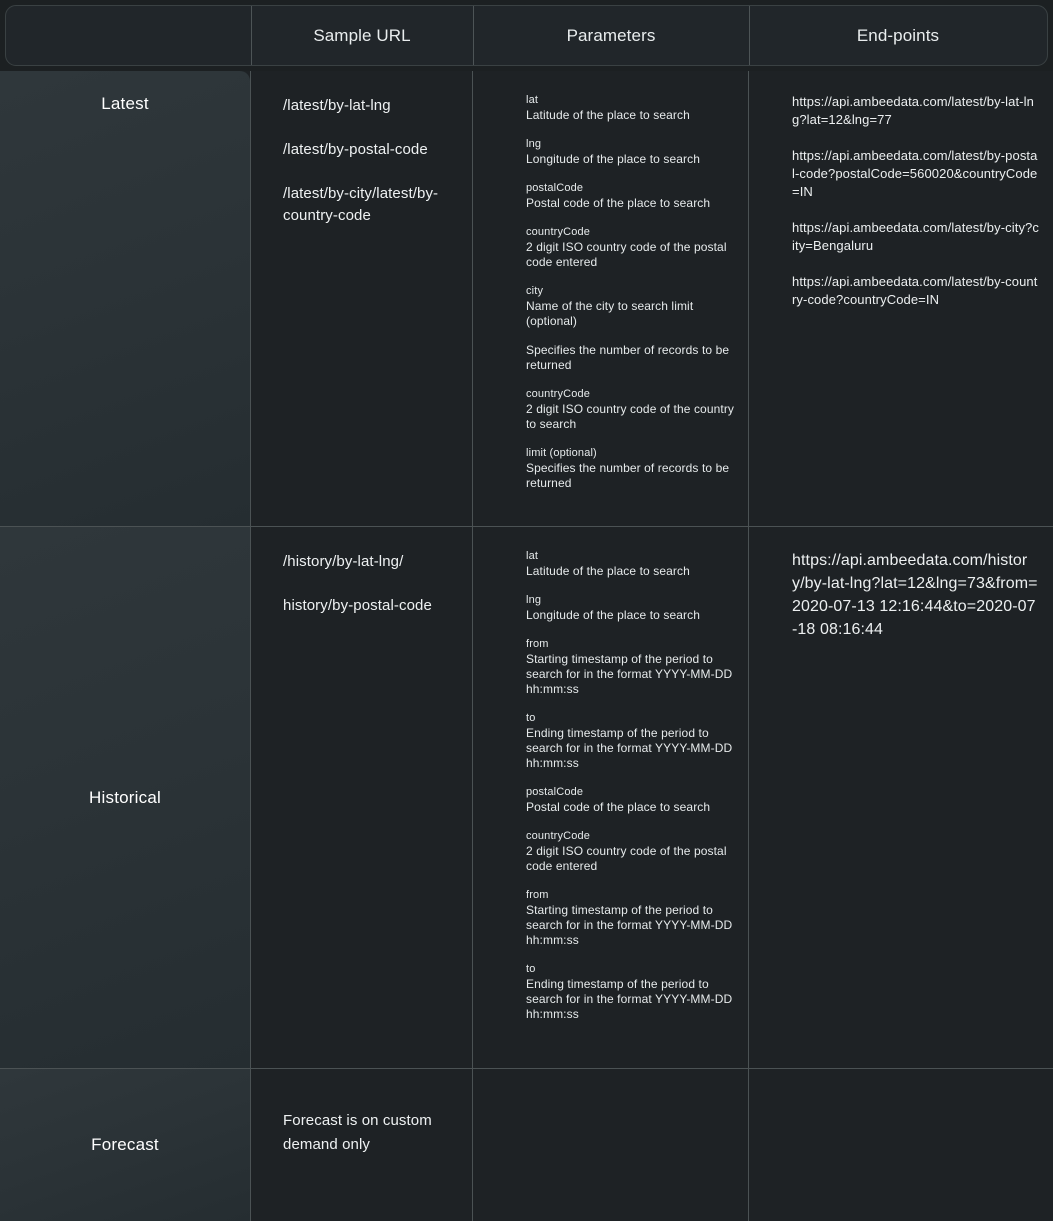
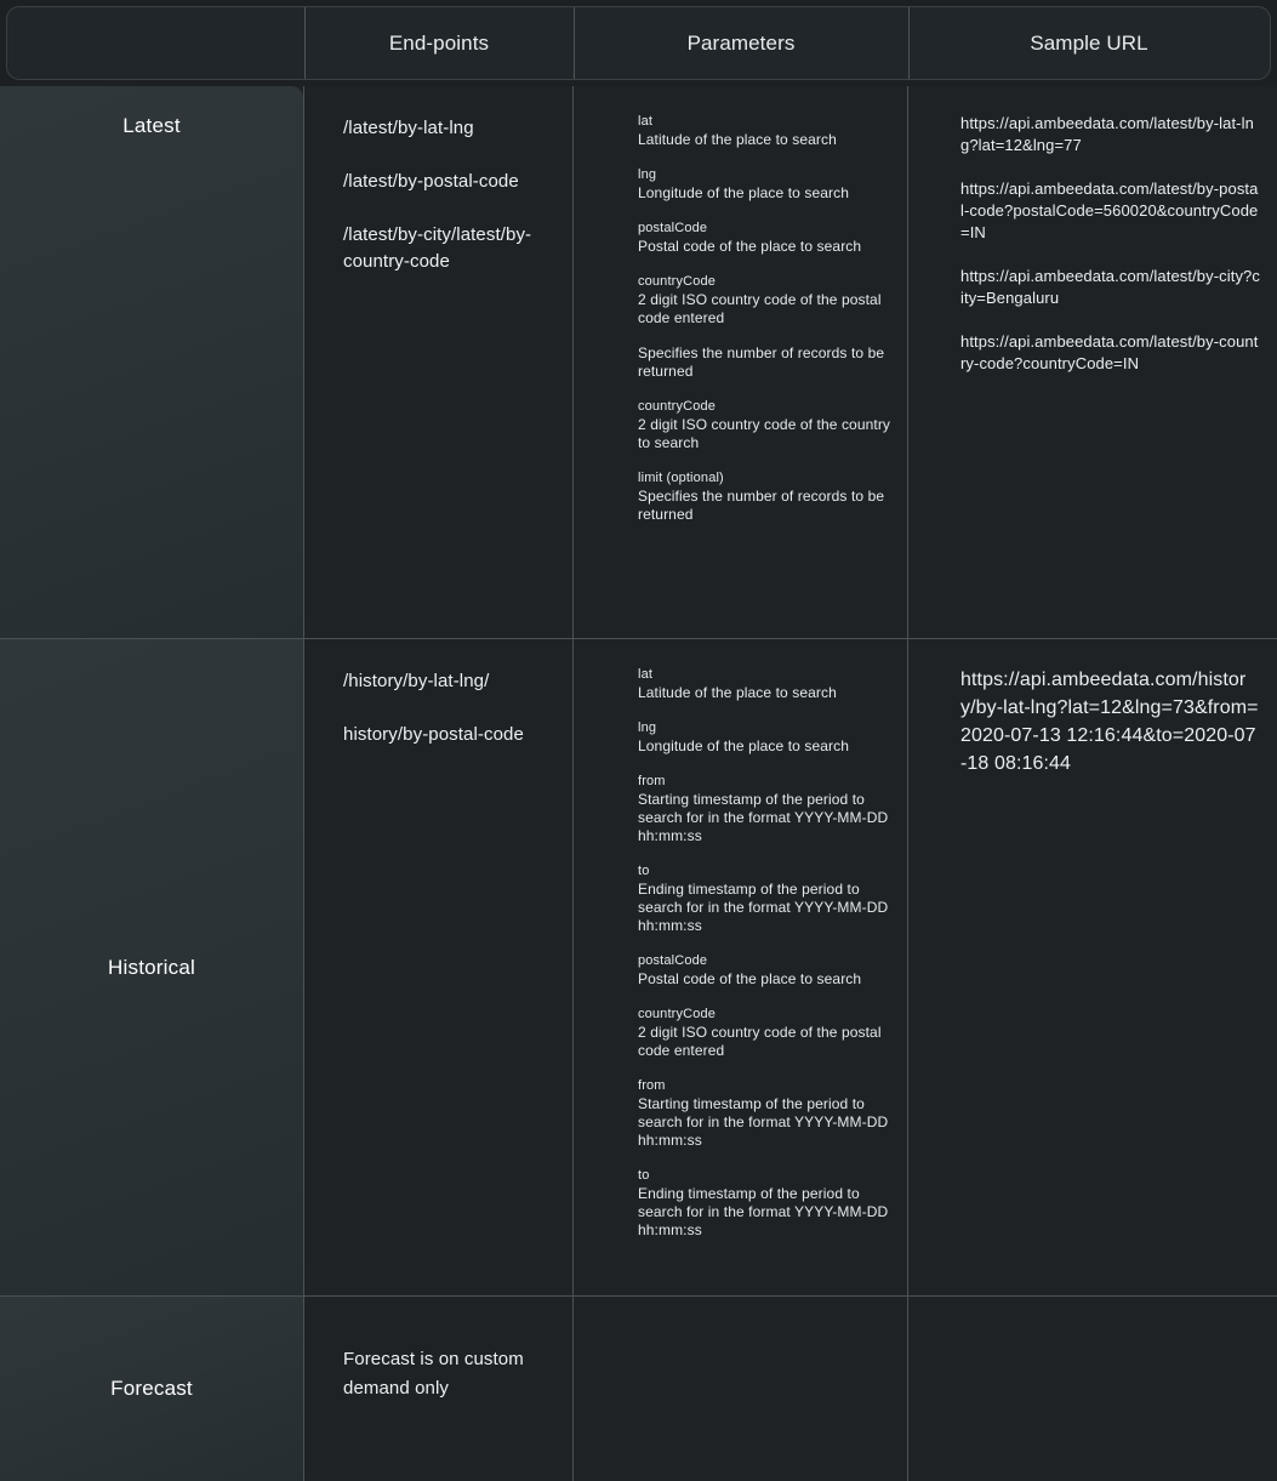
- Sample URL
+ End-points
  Parameters
- End-points
+ Sample URL
  Latest
  /latest/by-lat-lng
  /latest/by-postal-code
  /latest/by-city/latest/by-country-code
  lat
  Latitude of the place to search
  lng
  Longitude of the place to search
  postalCode
  Postal code of the place to search
  countryCode
  2 digit ISO country code of the postal code entered
- city
- Name of the city to search limit (optional)
  Specifies the number of records to be returned
  countryCode
  2 digit ISO country code of the country to search
  limit (optional)
  Specifies the number of records to be returned
  https://api.ambeedata.com/latest/by-lat-lng?lat=12&lng=77
  https://api.ambeedata.com/latest/by-postal-code?postalCode=560020&countryCode=IN
  https://api.ambeedata.com/latest/by-city?city=Bengaluru
  https://api.ambeedata.com/latest/by-country-code?countryCode=IN
  Historical
  /history/by-lat-lng/
  history/by-postal-code
  lat
  Latitude of the place to search
  lng
  Longitude of the place to search
  from
  Starting timestamp of the period to search for in the format YYYY-MM-DD hh:mm:ss
  to
  Ending timestamp of the period to search for in the format YYYY-MM-DD hh:mm:ss
  postalCode
  Postal code of the place to search
  countryCode
  2 digit ISO country code of the postal code entered
  from
  Starting timestamp of the period to search for in the format YYYY-MM-DD hh:mm:ss
  to
  Ending timestamp of the period to search for in the format YYYY-MM-DD hh:mm:ss
  https://api.ambeedata.com/history/by-lat-lng?lat=12&lng=73&from=2020-07-13 12:16:44&to=2020-07-18 08:16:44
  Forecast
  Forecast is on custom demand only
